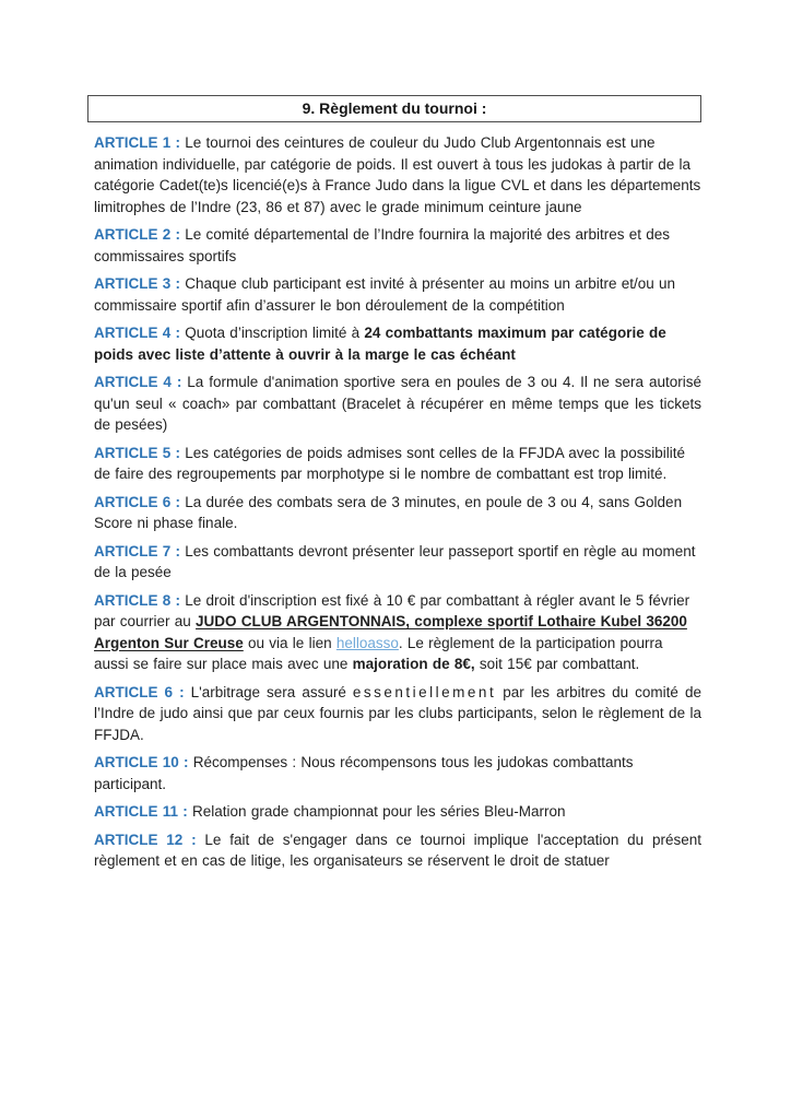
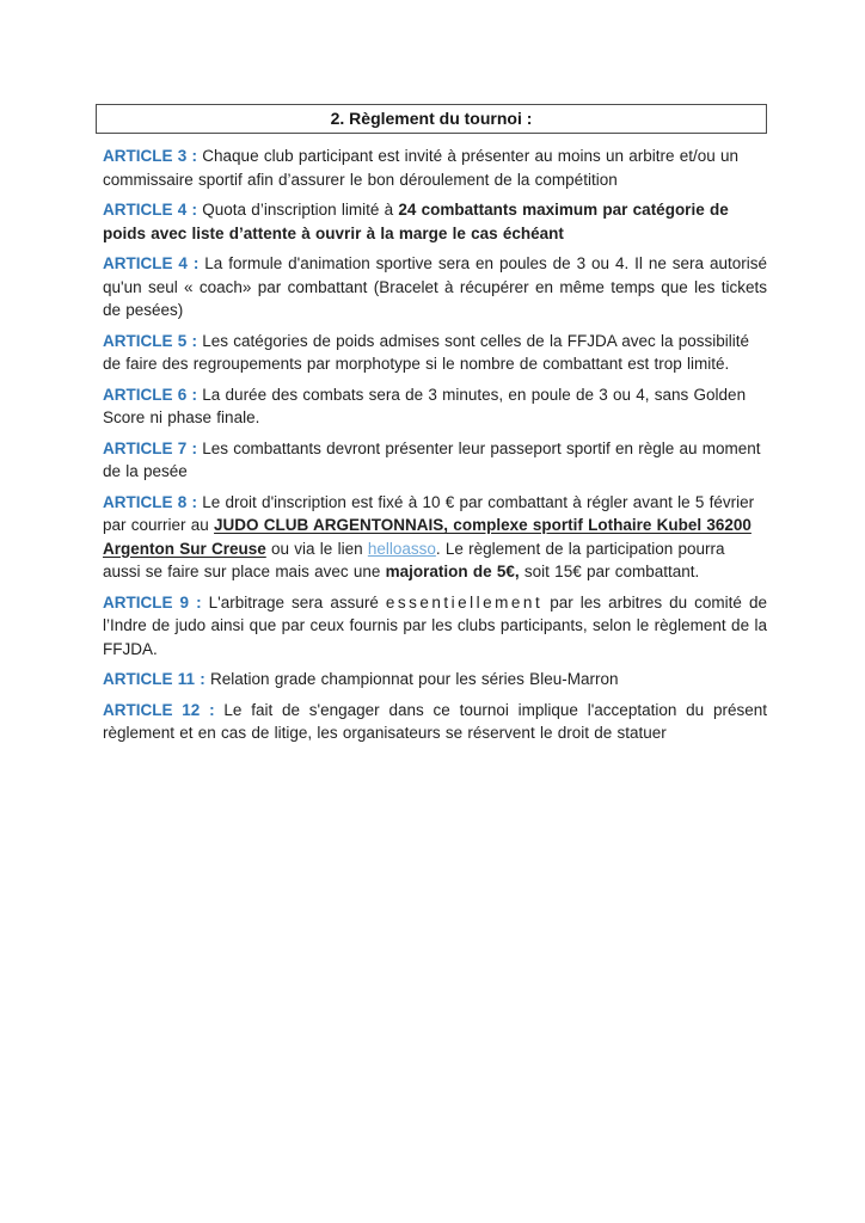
- 9. Règlement du tournoi :
+ 2. Règlement du tournoi :
- ARTICLE 1 : Le tournoi des ceintures de couleur du Judo Club Argentonnais est une animation individuelle, par catégorie de poids. Il est ouvert à tous les judokas à partir de la catégorie Cadet(te)s licencié(e)s à France Judo dans la ligue CVL et dans les départements limitrophes de l’Indre (23, 86 et 87) avec le grade minimum ceinture jaune
- ARTICLE 2 : Le comité départemental de l’Indre fournira la majorité des arbitres et des commissaires sportifs
  ARTICLE 3 : Chaque club participant est invité à présenter au moins un arbitre et/ou un commissaire sportif afin d’assurer le bon déroulement de la compétition
  ARTICLE 4 : Quota d’inscription limité à 24 combattants maximum par catégorie de poids avec liste d’attente à ouvrir à la marge le cas échéant
  ARTICLE 4 : La formule d'animation sportive sera en poules de 3 ou 4. Il ne sera autorisé qu'un seul « coach» par combattant (Bracelet à récupérer en même temps que les tickets de pesées)
  ARTICLE 5 : Les catégories de poids admises sont celles de la FFJDA avec la possibilité de faire des regroupements par morphotype si le nombre de combattant est trop limité.
  ARTICLE 6 : La durée des combats sera de 3 minutes, en poule de 3 ou 4, sans Golden Score ni phase finale.
  ARTICLE 7 : Les combattants devront présenter leur passeport sportif en règle au moment de la pesée
- ARTICLE 8 : Le droit d'inscription est fixé à 10 € par combattant à régler avant le 5 février par courrier au JUDO CLUB ARGENTONNAIS, complexe sportif Lothaire Kubel 36200 Argenton Sur Creuse ou via le lien helloasso. Le règlement de la participation pourra aussi se faire sur place mais avec une majoration de 8€, soit 15€ par combattant.
+ ARTICLE 8 : Le droit d'inscription est fixé à 10 € par combattant à régler avant le 5 février par courrier au JUDO CLUB ARGENTONNAIS, complexe sportif Lothaire Kubel 36200 Argenton Sur Creuse ou via le lien helloasso. Le règlement de la participation pourra aussi se faire sur place mais avec une majoration de 5€, soit 15€ par combattant.
- ARTICLE 6 : L'arbitrage sera assuré essentiellement par les arbitres du comité de l’Indre de judo ainsi que par ceux fournis par les clubs participants, selon le règlement de la FFJDA.
+ ARTICLE 9 : L'arbitrage sera assuré essentiellement par les arbitres du comité de l’Indre de judo ainsi que par ceux fournis par les clubs participants, selon le règlement de la FFJDA.
- ARTICLE 10 : Récompenses : Nous récompensons tous les judokas combattants participant.
  ARTICLE 11 : Relation grade championnat pour les séries Bleu-Marron
  ARTICLE 12 : Le fait de s'engager dans ce tournoi implique l'acceptation du présent règlement et en cas de litige, les organisateurs se réservent le droit de statuer
